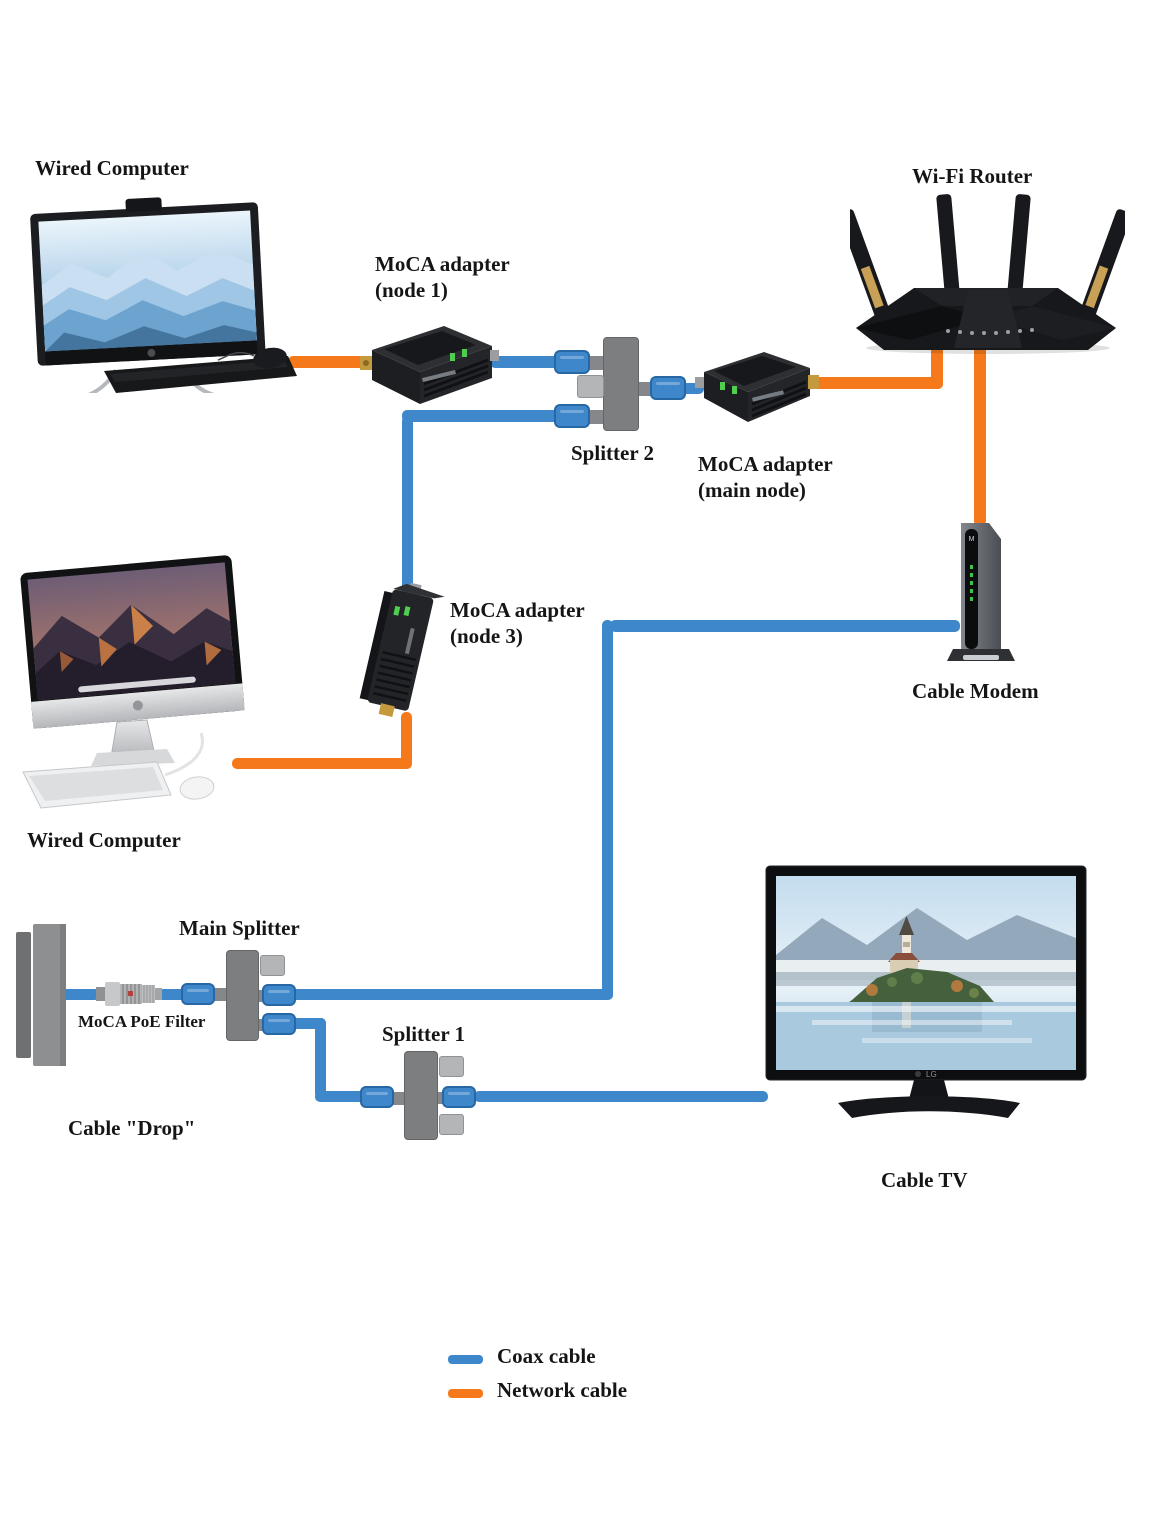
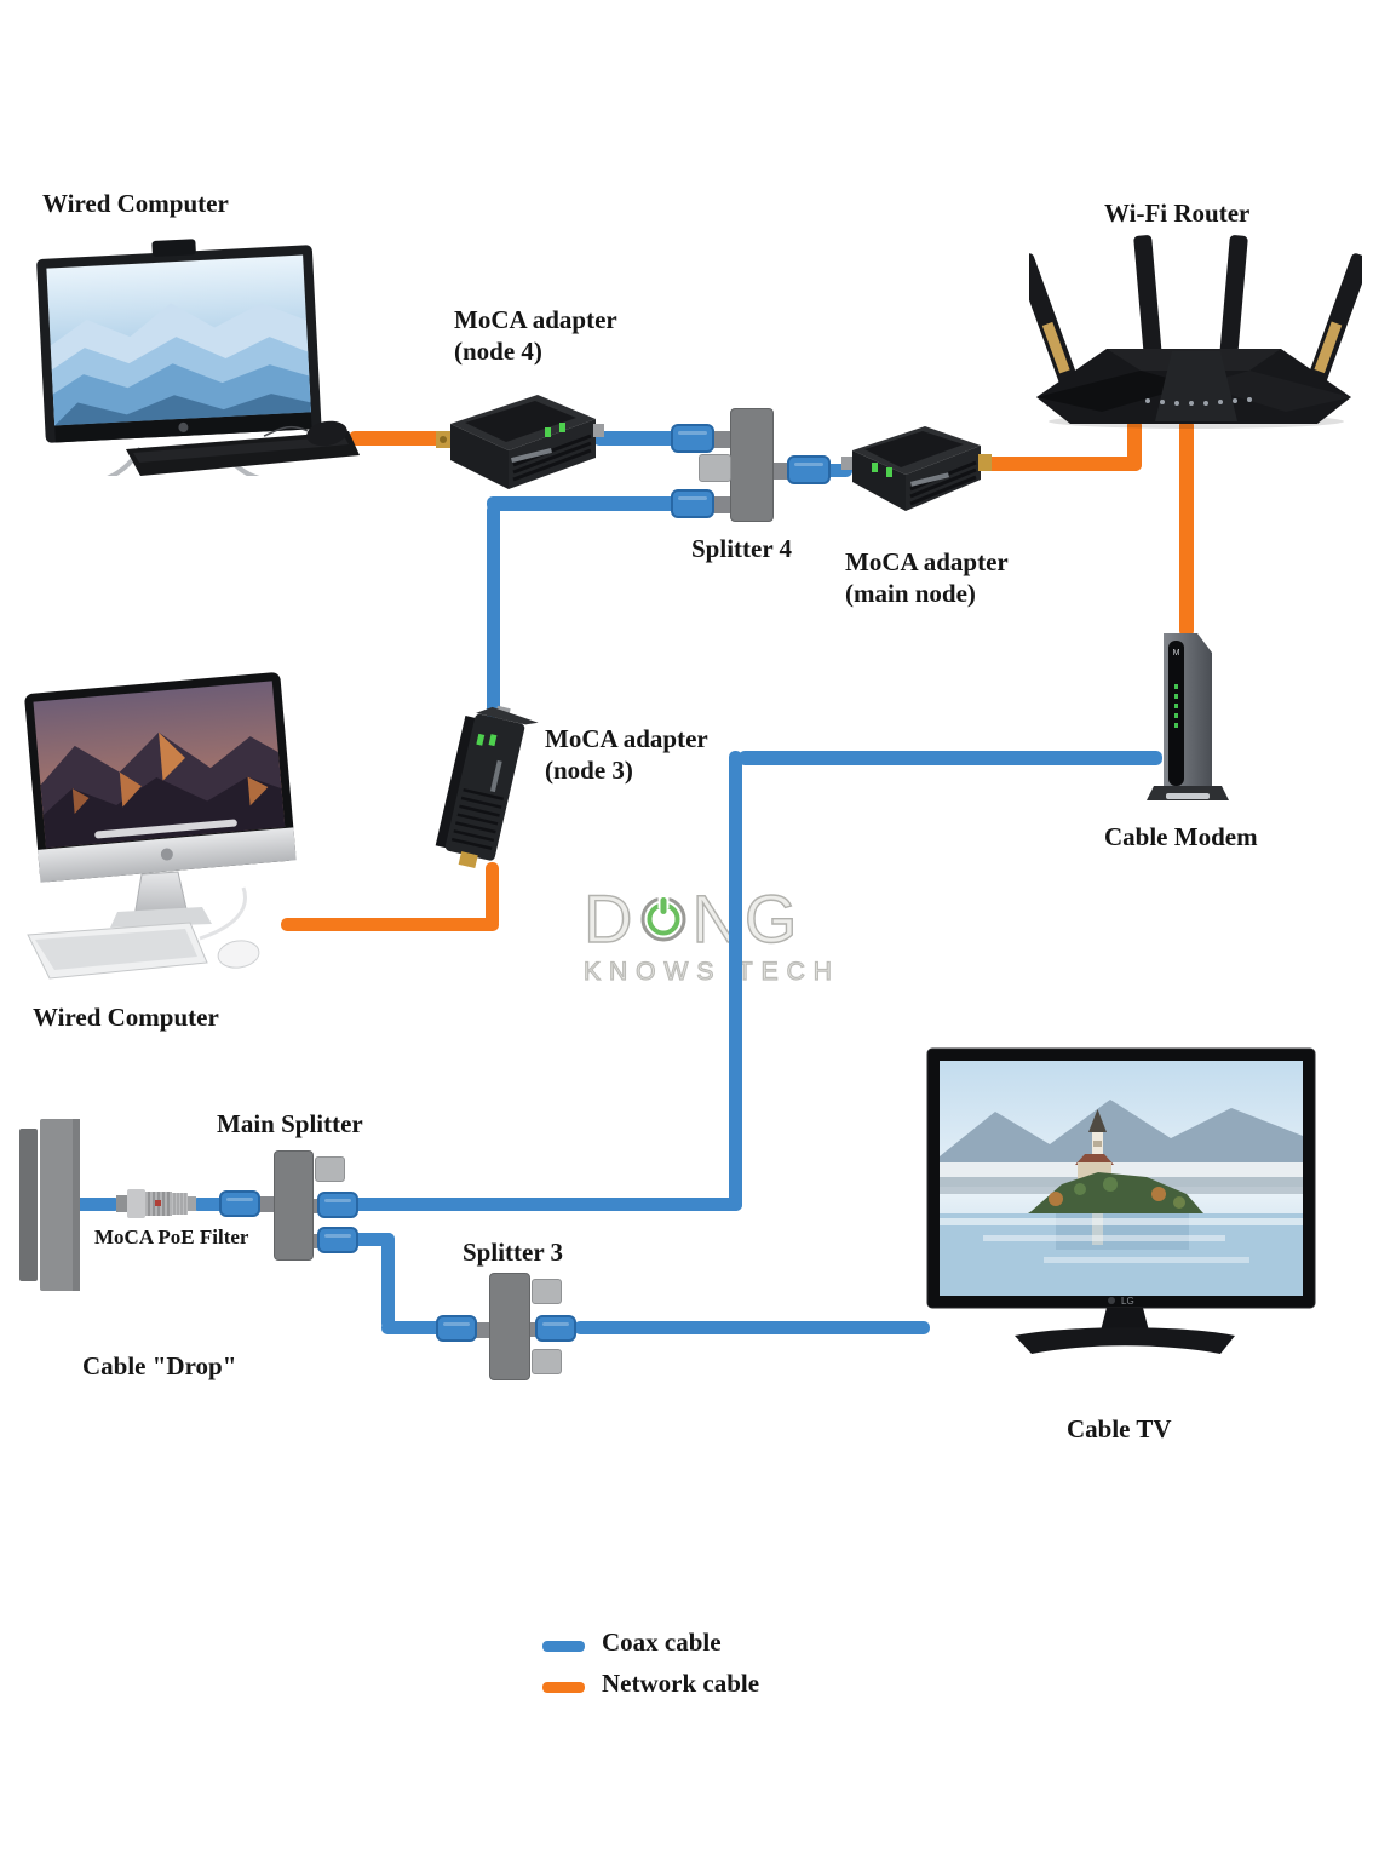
+ D
+ NG
+ KNOWS TECH
  LG
  Wired Computer
  MoCA adapter
- (node 1)
+ (node 4)
  Wi-Fi Router
- Splitter 2
+ Splitter 4
  MoCA adapter
  (main node)
  MoCA adapter
  (node 3)
  Cable Modem
  Wired Computer
  Main Splitter
  MoCA PoE Filter
  Cable "Drop"
- Splitter 1
+ Splitter 3
  Cable TV
  Coax cable
  Network cable
